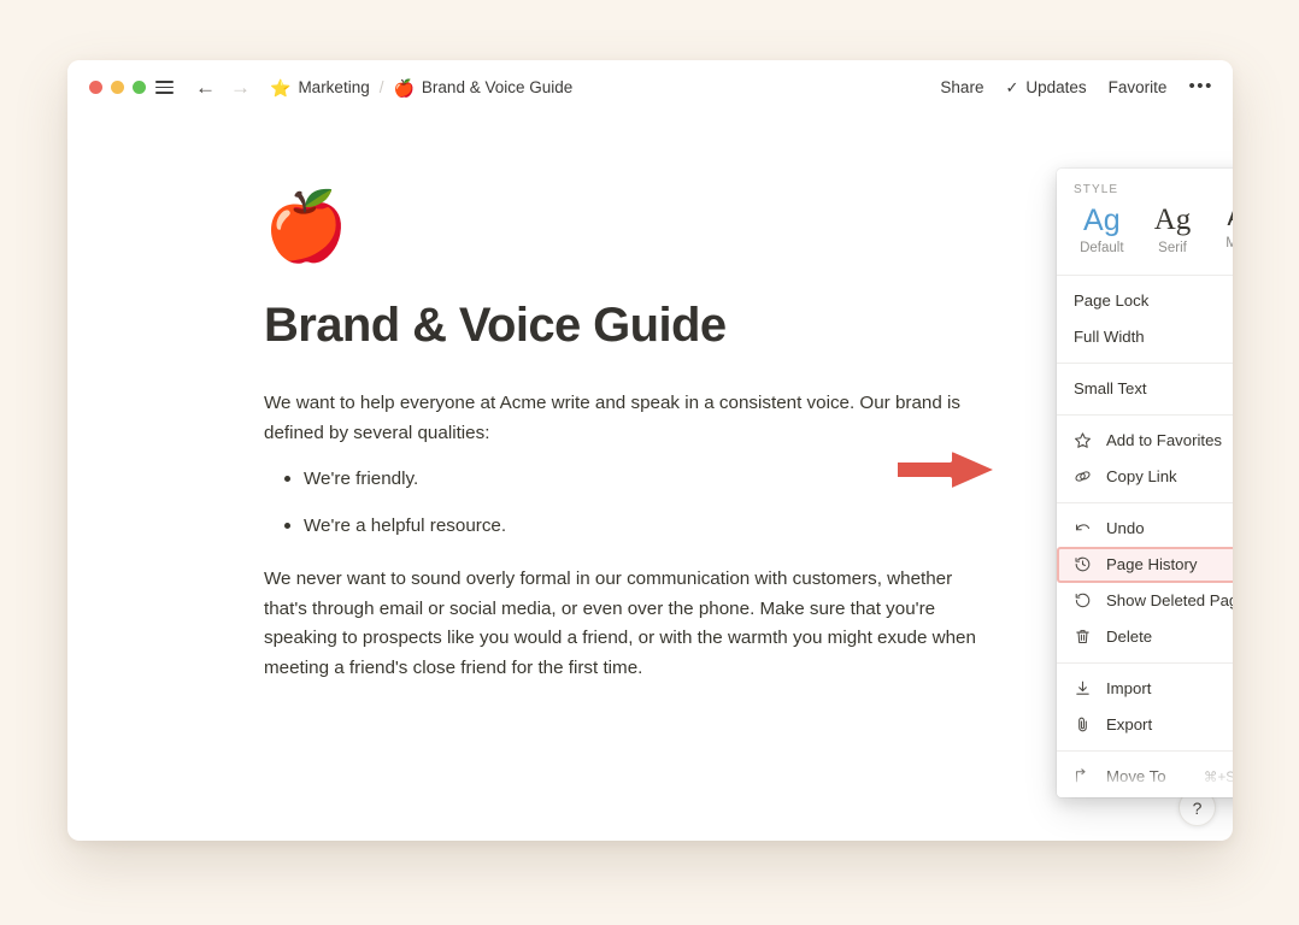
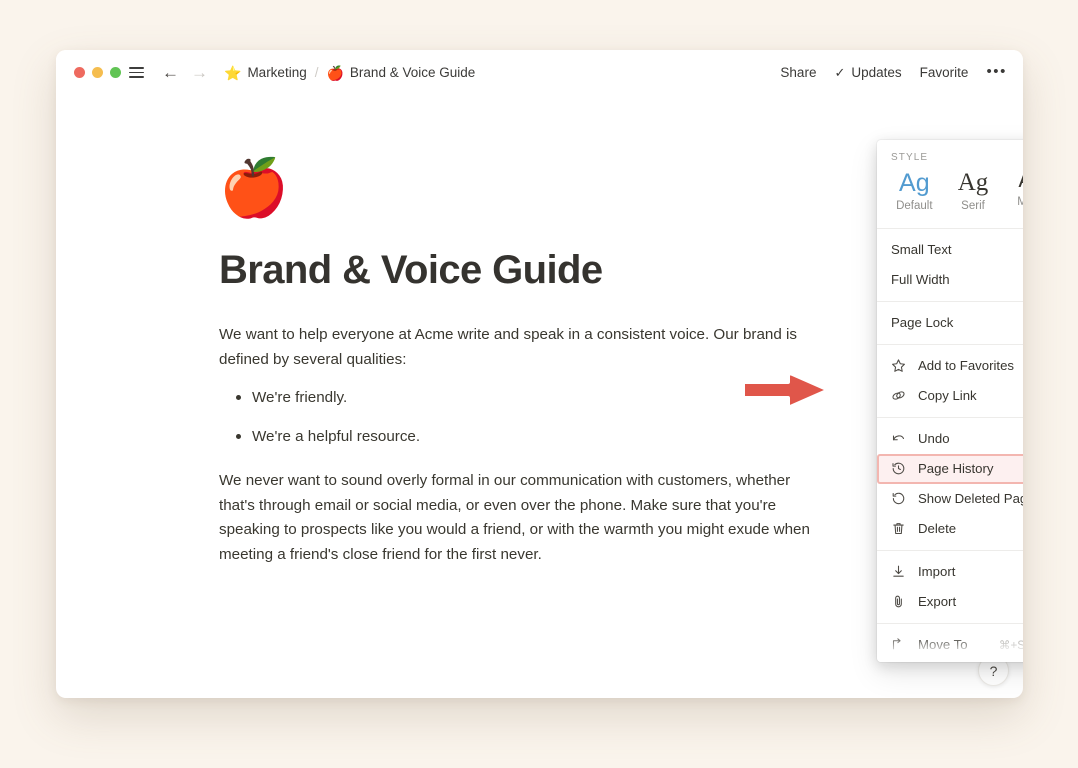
  ←
  →
  ⭐
  Marketing
  /
  🍎
  Brand & Voice Guide
  Share
  ✓
  Updates
  Favorite
  •••
  🍎
  Brand & Voice Guide
  We want to help everyone at Acme write and speak in a consistent voice. Our brand is defined by several qualities:
  We're friendly.
  We're a helpful resource.
- We never want to sound overly formal in our communication with customers, whether that's through email or social media, or even over the phone. Make sure that you're speaking to prospects like you would a friend, or with the warmth you might exude when meeting a friend's close friend for the first time.
+ We never want to sound overly formal in our communication with customers, whether that's through email or social media, or even over the phone. Make sure that you're speaking to prospects like you would a friend, or with the warmth you might exude when meeting a friend's close friend for the first never.
  ?
  STYLE
  Ag
  Default
  Ag
  Serif
- Page Lock
+ Small Text
  Full Width
- Small Text
+ Page Lock
  Add to Favorites
  Copy Link
  Undo
  Page History
  Show Deleted Pa
  Delete
  Import
  Export
